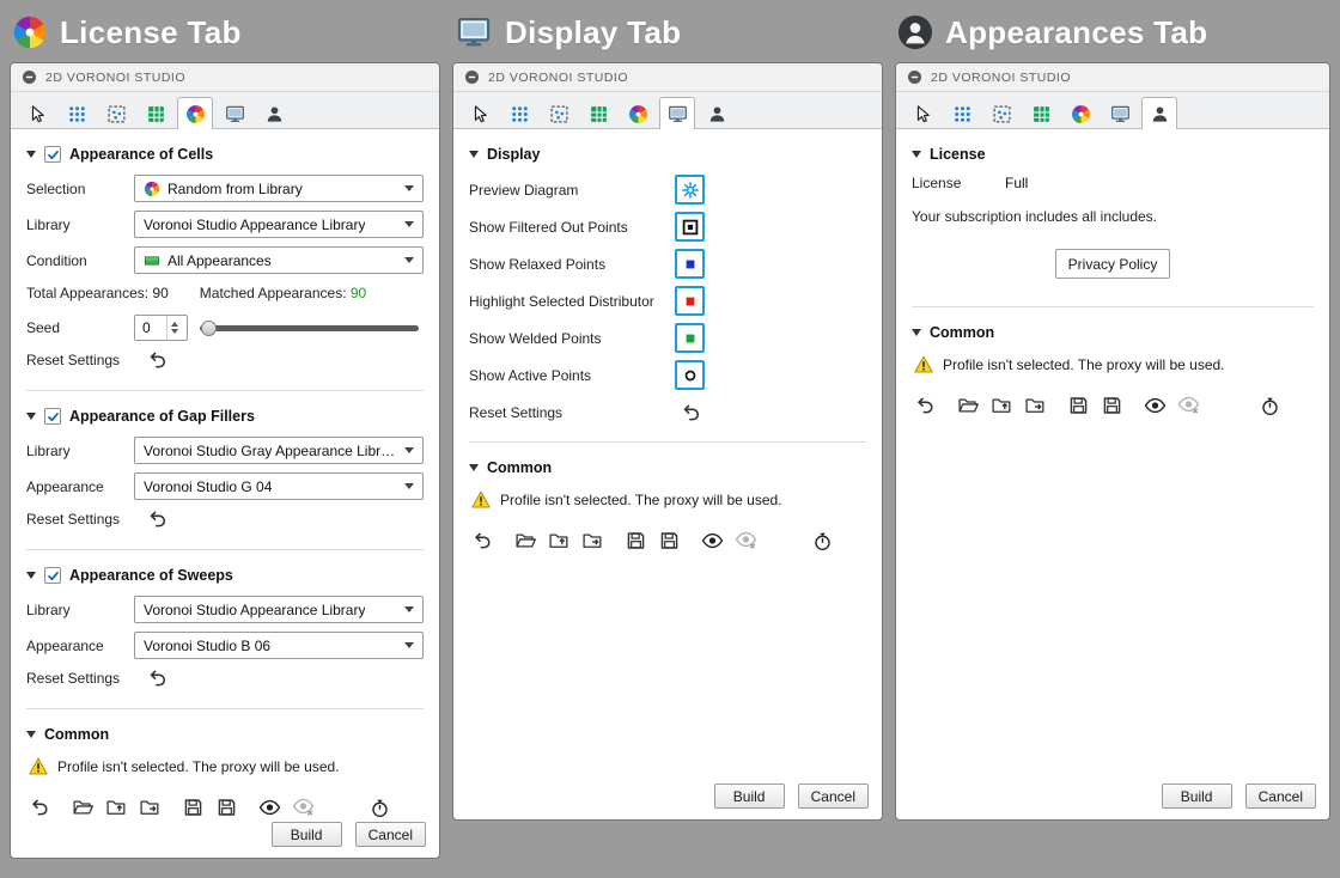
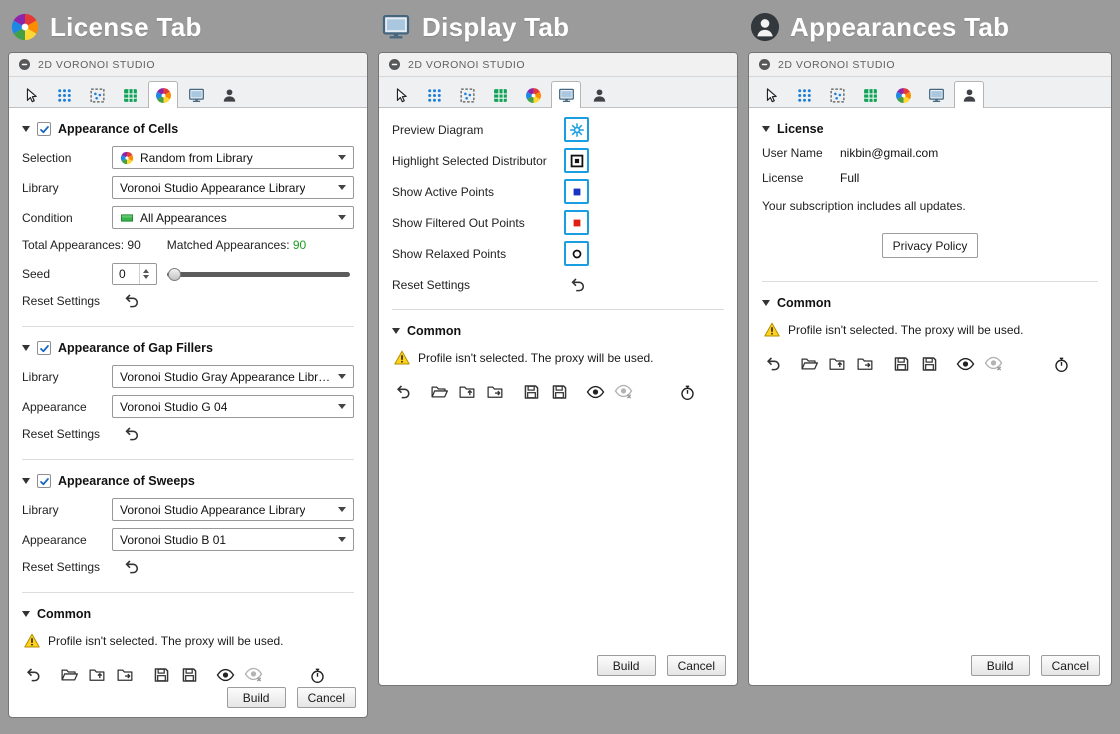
  License Tab
  2D VORONOI STUDIO
  Appearance of Cells
  Selection
  Random from Library
  Library
  Voronoi Studio Appearance Library
  Condition
  All Appearances
  Total Appearances: 90
  Matched Appearances: 90
  Seed
  0
  Reset Settings
  Appearance of Gap Fillers
  Library
  Voronoi Studio Gray Appearance Library
  Appearance
  Voronoi Studio G 04
  Reset Settings
  Appearance of Sweeps
  Library
  Voronoi Studio Appearance Library
  Appearance
- Voronoi Studio B 06
+ Voronoi Studio B 01
  Reset Settings
  Common
  Profile isn't selected. The proxy will be used.
  Build
  Cancel
  Display Tab
  2D VORONOI STUDIO
- Display
  Preview Diagram
- Show Filtered Out Points
+ Highlight Selected Distributor
- Show Relaxed Points
+ Show Active Points
- Highlight Selected Distributor
+ Show Filtered Out Points
- Show Welded Points
- Show Active Points
+ Show Relaxed Points
  Reset Settings
  Common
  Profile isn't selected. The proxy will be used.
  Build
  Cancel
  Appearances Tab
  2D VORONOI STUDIO
  License
+ User Name
+ nikbin@gmail.com
  License
  Full
- Your subscription includes all includes.
+ Your subscription includes all updates.
  Privacy Policy
  Common
  Profile isn't selected. The proxy will be used.
  Build
  Cancel
